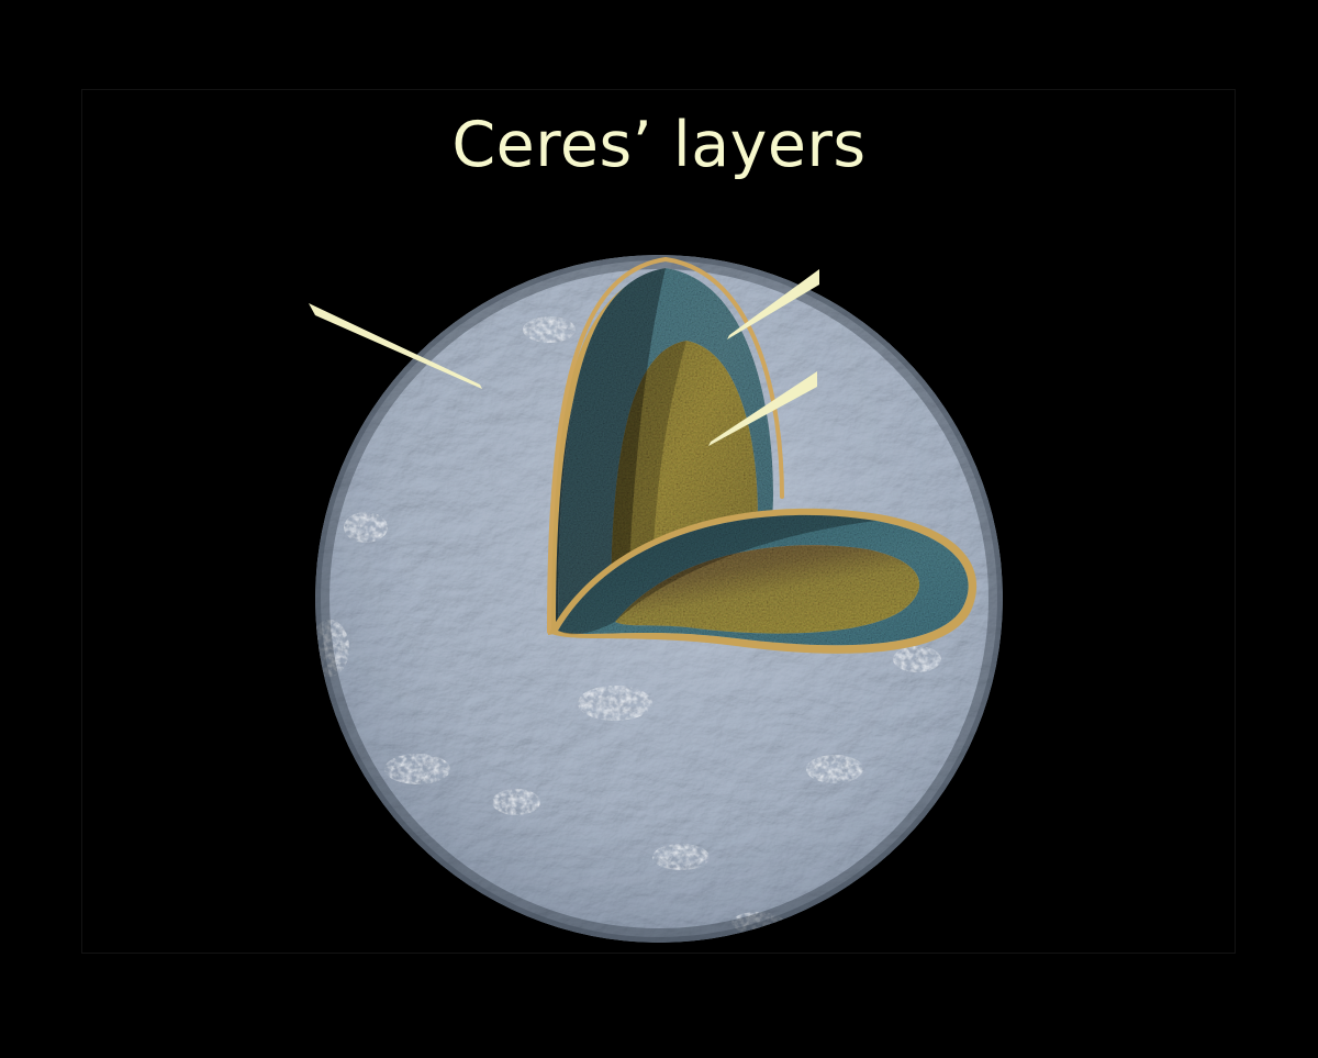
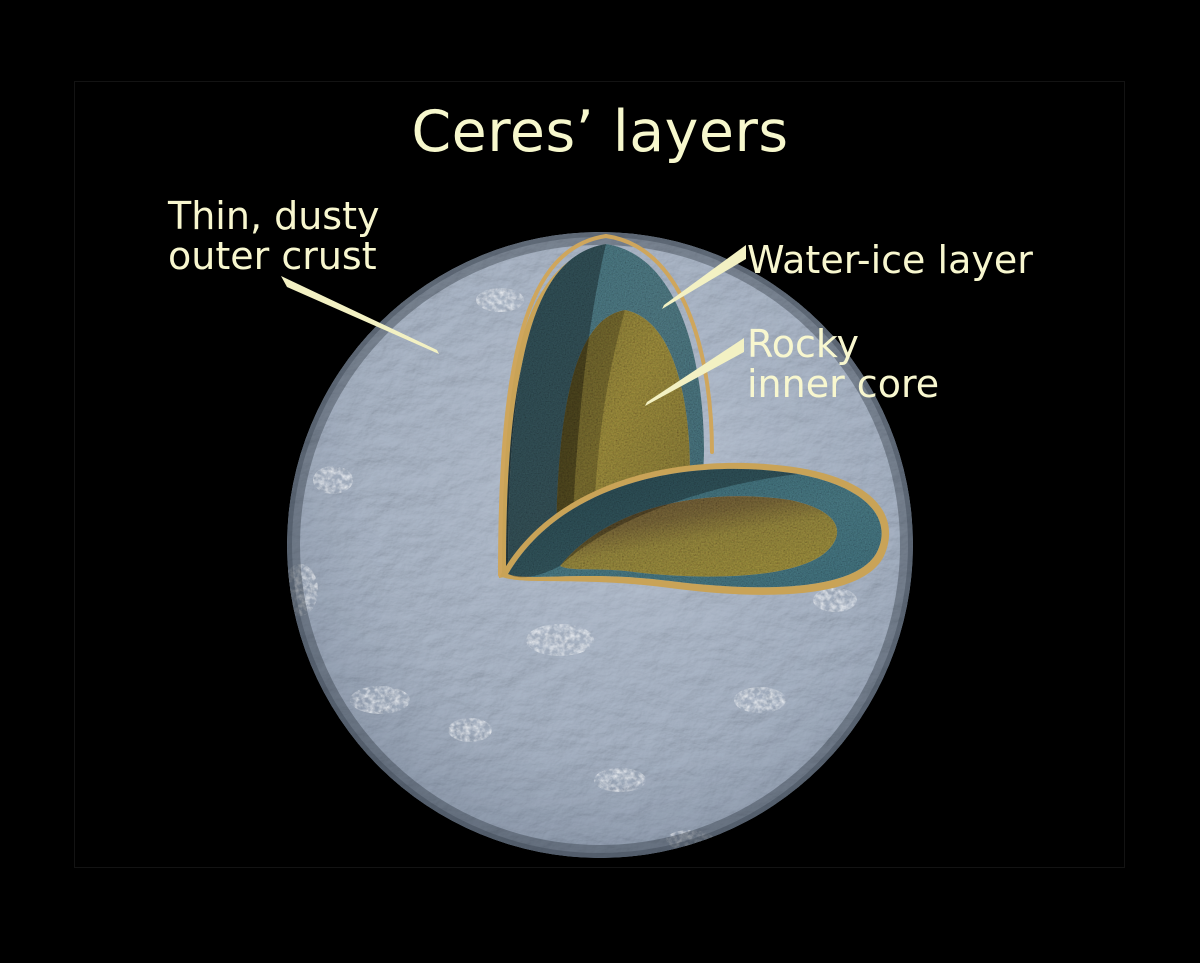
  Ceres’ layers
+ Thin, dusty
+ outer crust
+ Water-ice layer
+ Rocky
+ inner core
